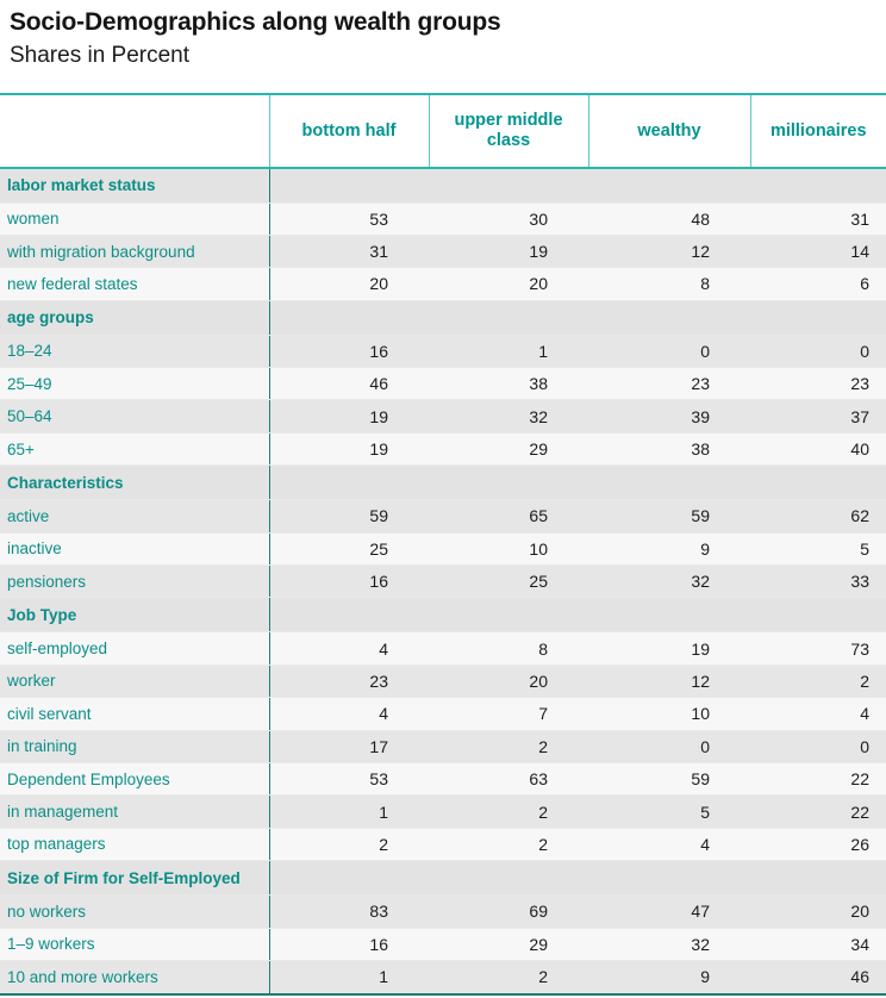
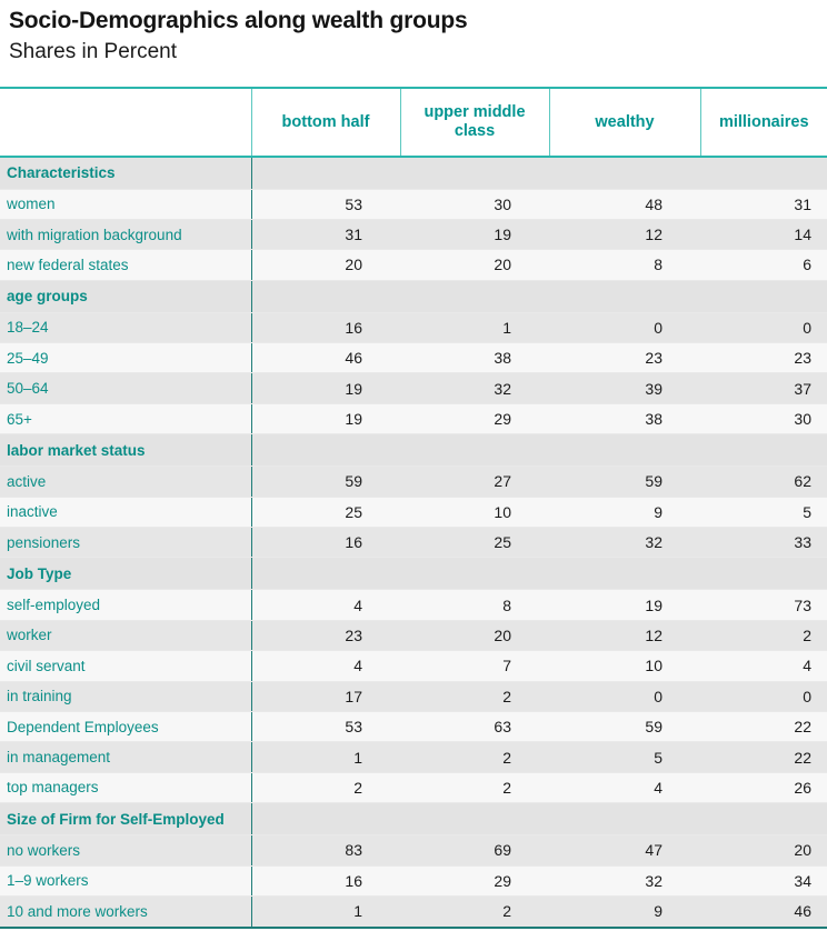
  Socio-Demographics along wealth groups
  Shares in Percent
  	bottom half	upper middle class	wealthy	millionaires
- labor market status
+ Characteristics
  women	53	30	48	31
  with migration background	31	19	12	14
  new federal states	20	20	8	6
  age groups
  18–24	16	1	0	0
  25–49	46	38	23	23
  50–64	19	32	39	37
- 65+	19	29	38	40
+ 65+	19	29	38	30
- Characteristics
+ labor market status
- active	59	65	59	62
+ active	59	27	59	62
  inactive	25	10	9	5
  pensioners	16	25	32	33
  Job Type
  self-employed	4	8	19	73
  worker	23	20	12	2
  civil servant	4	7	10	4
  in training	17	2	0	0
  Dependent Employees	53	63	59	22
  in management	1	2	5	22
  top managers	2	2	4	26
  Size of Firm for Self-Employed
  no workers	83	69	47	20
  1–9 workers	16	29	32	34
  10 and more workers	1	2	9	46
